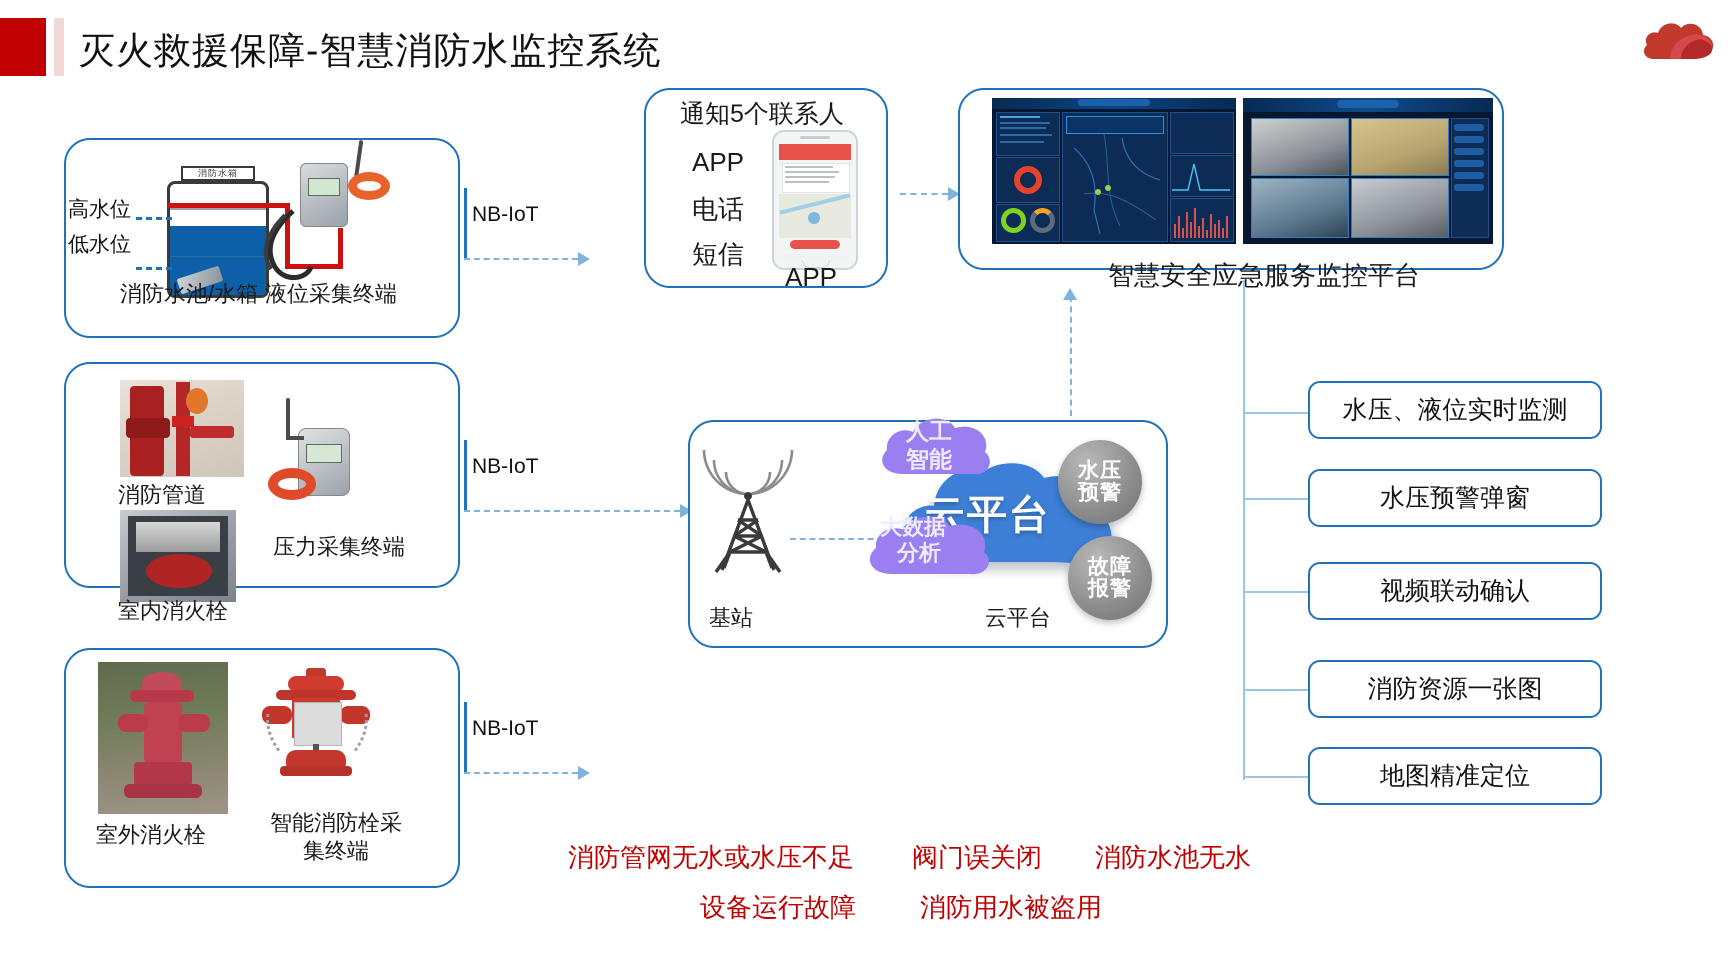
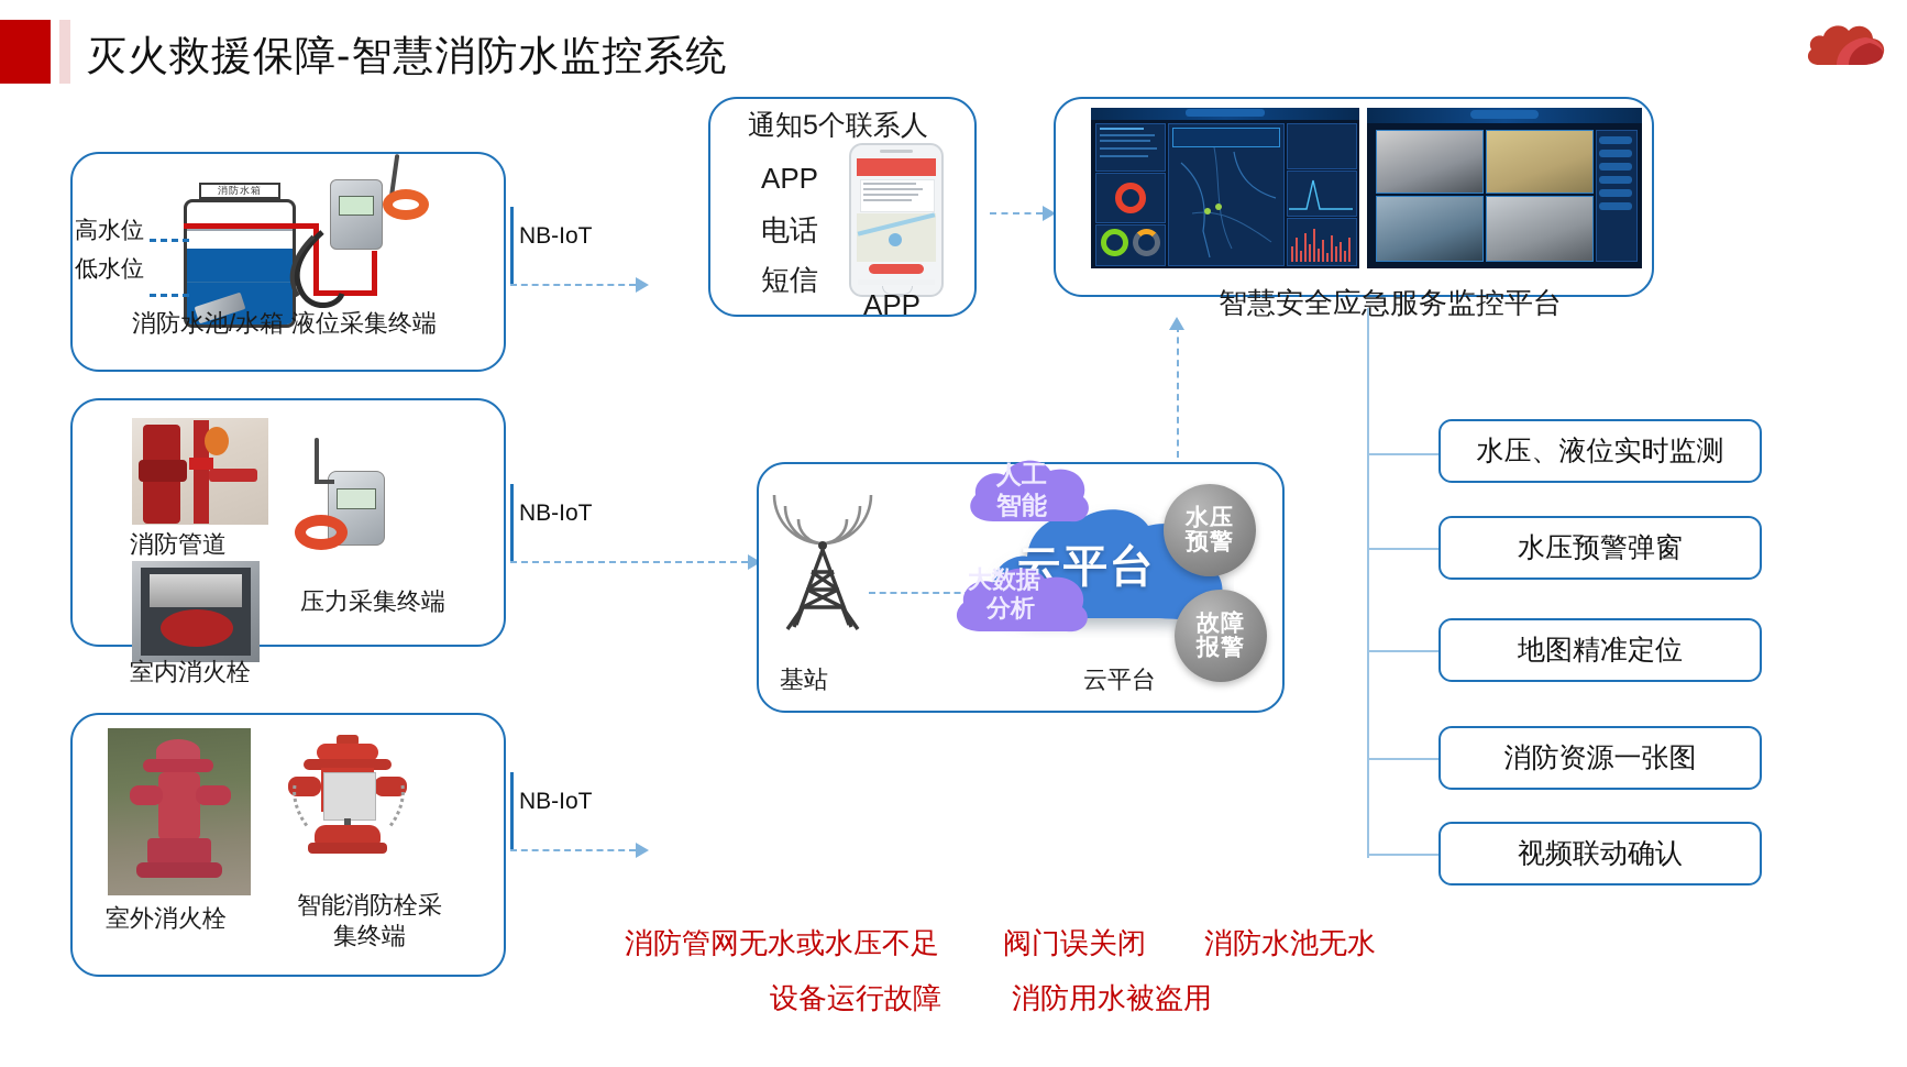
  灭火救援保障-智慧消防水监控系统
  消防水箱
  高水位
  低水位
  消防水池/水箱
  液位采集终端
  消防管道
  室内消火栓
  压力采集终端
  室外消火栓
  智能消防栓采
  集终端
  NB-IoT
  NB-IoT
  NB-IoT
  通知5个联系人
  APP
  电话
  短信
  APP
  智慧安全应急服务监控平台
  基站
  云平台
  人工
  智能
  大数据
  分析
  水压
  预警
  故障
  报警
  云平台
  水压、液位实时监测
  水压预警弹窗
- 视频联动确认
+ 地图精准定位
  消防资源一张图
- 地图精准定位
+ 视频联动确认
  消防管网无水或水压不足
  阀门误关闭
  消防水池无水
  设备运行故障
  消防用水被盗用
